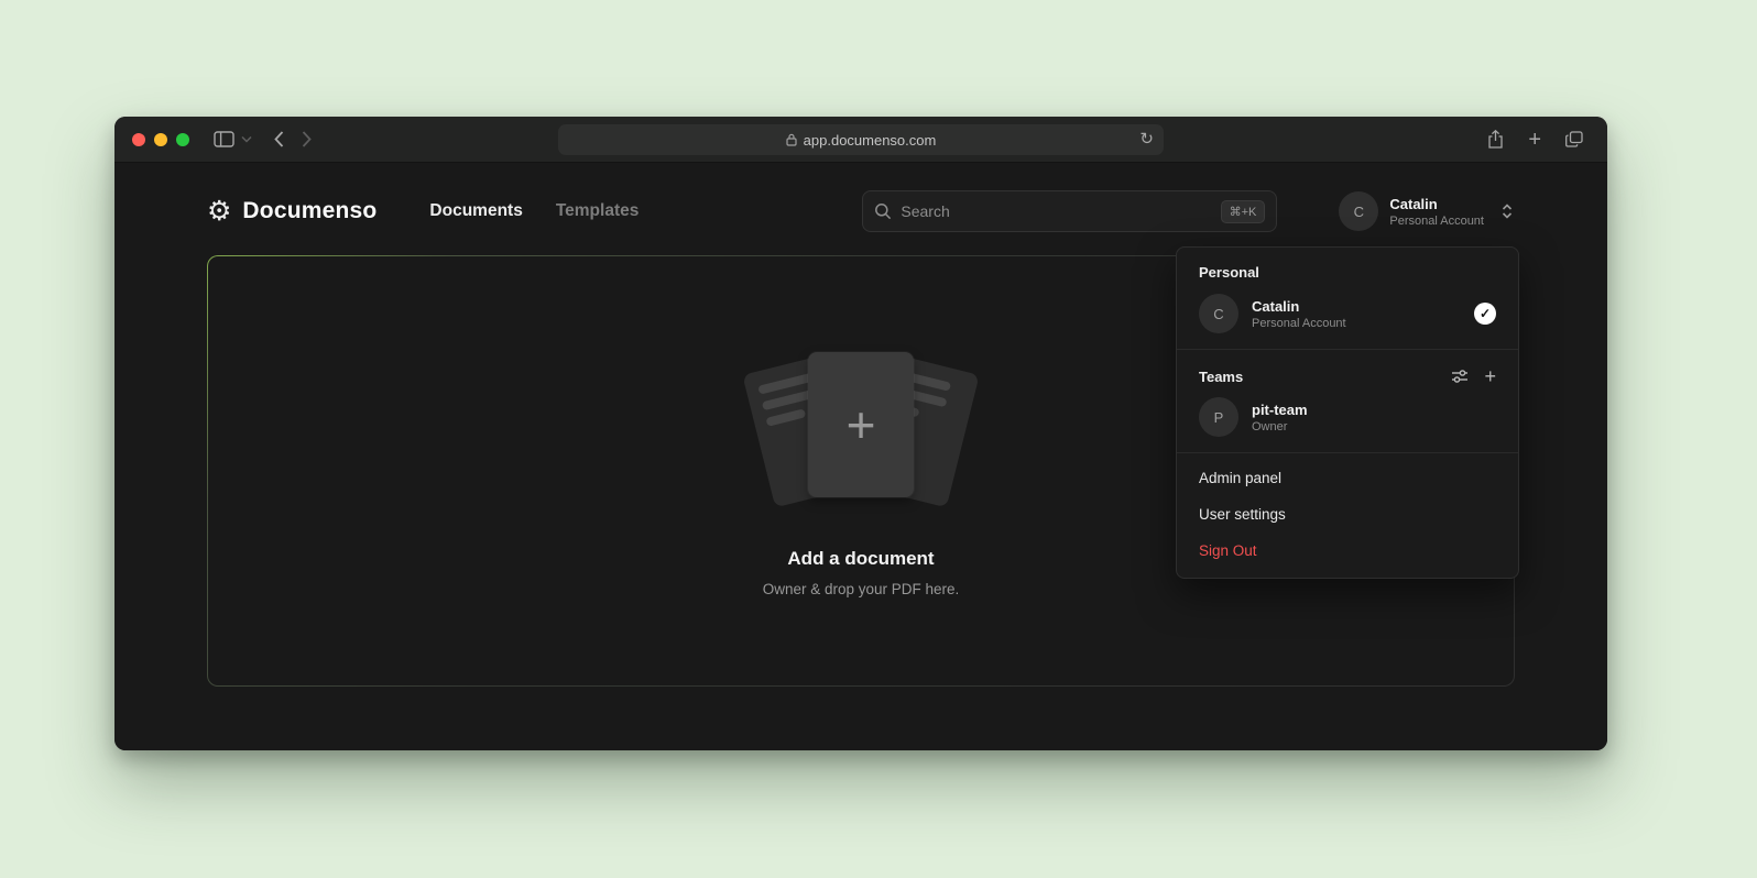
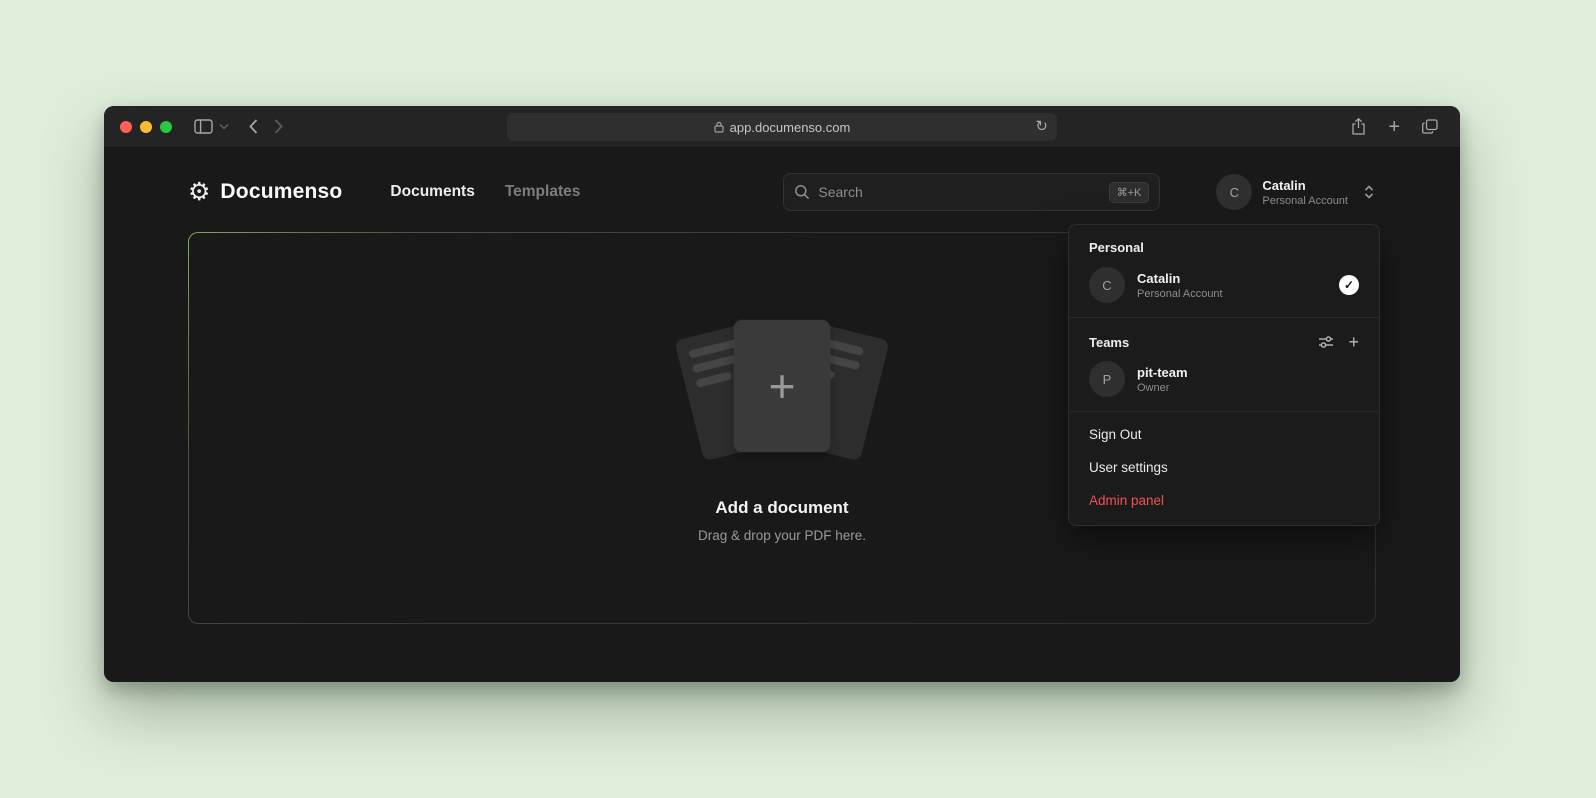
  app.documenso.com
  ↻
  +
  ⚙
  Documenso
  Documents
  Templates
  Search
  ⌘+K
  C
  Catalin
  Personal Account
  +
  Add a document
- Owner & drop your PDF here.
+ Drag & drop your PDF here.
  Personal
  C
  Catalin
  Personal Account
  ✓
  Teams
  +
  P
  pit-team
  Owner
- Admin panel
+ Sign Out
  User settings
- Sign Out
+ Admin panel
